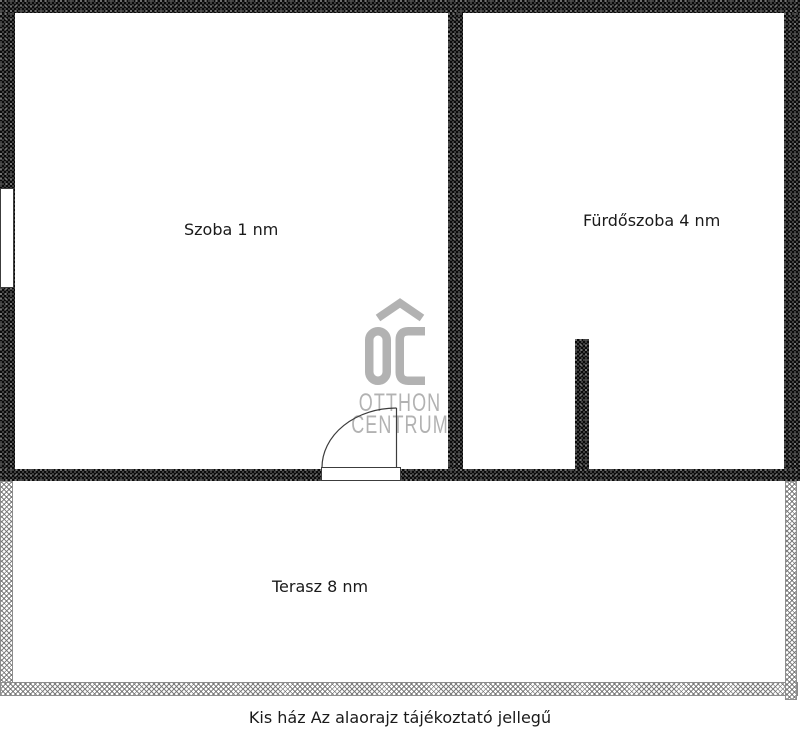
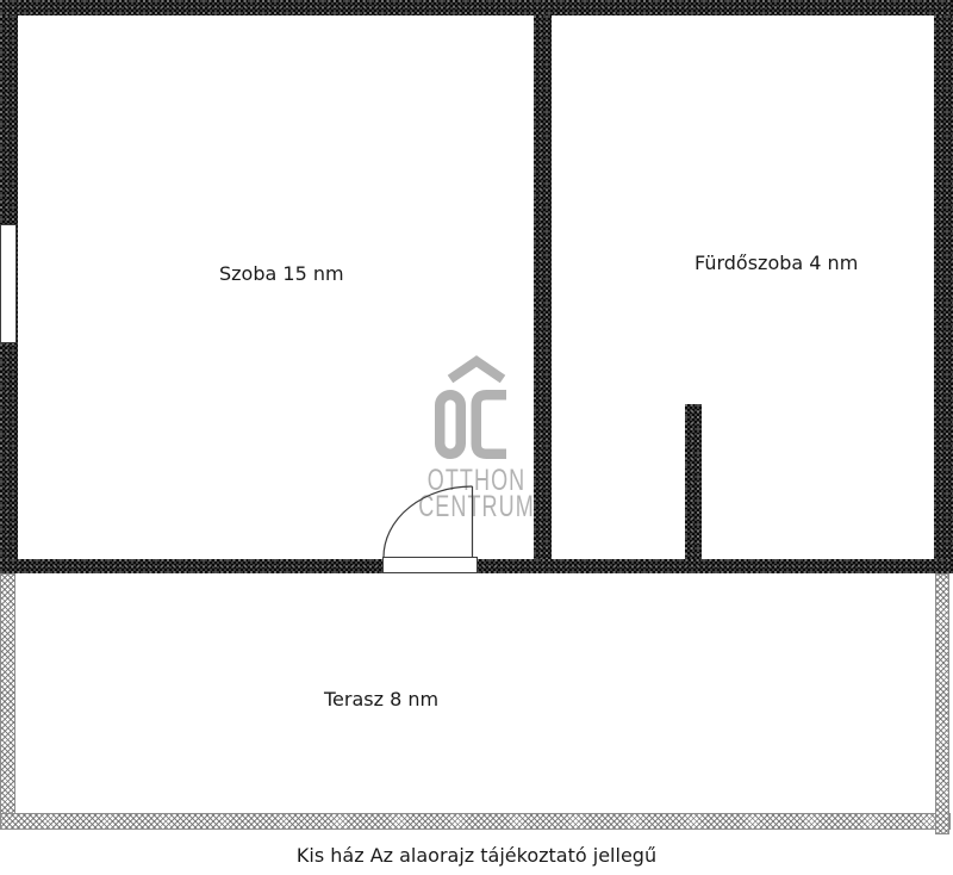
  OTTHON
  CENTRUM
- Szoba 1 nm
+ Szoba 15 nm
  Fürdőszoba 4 nm
  Terasz 8 nm
  Kis ház Az alaorajz tájékoztató jellegű
